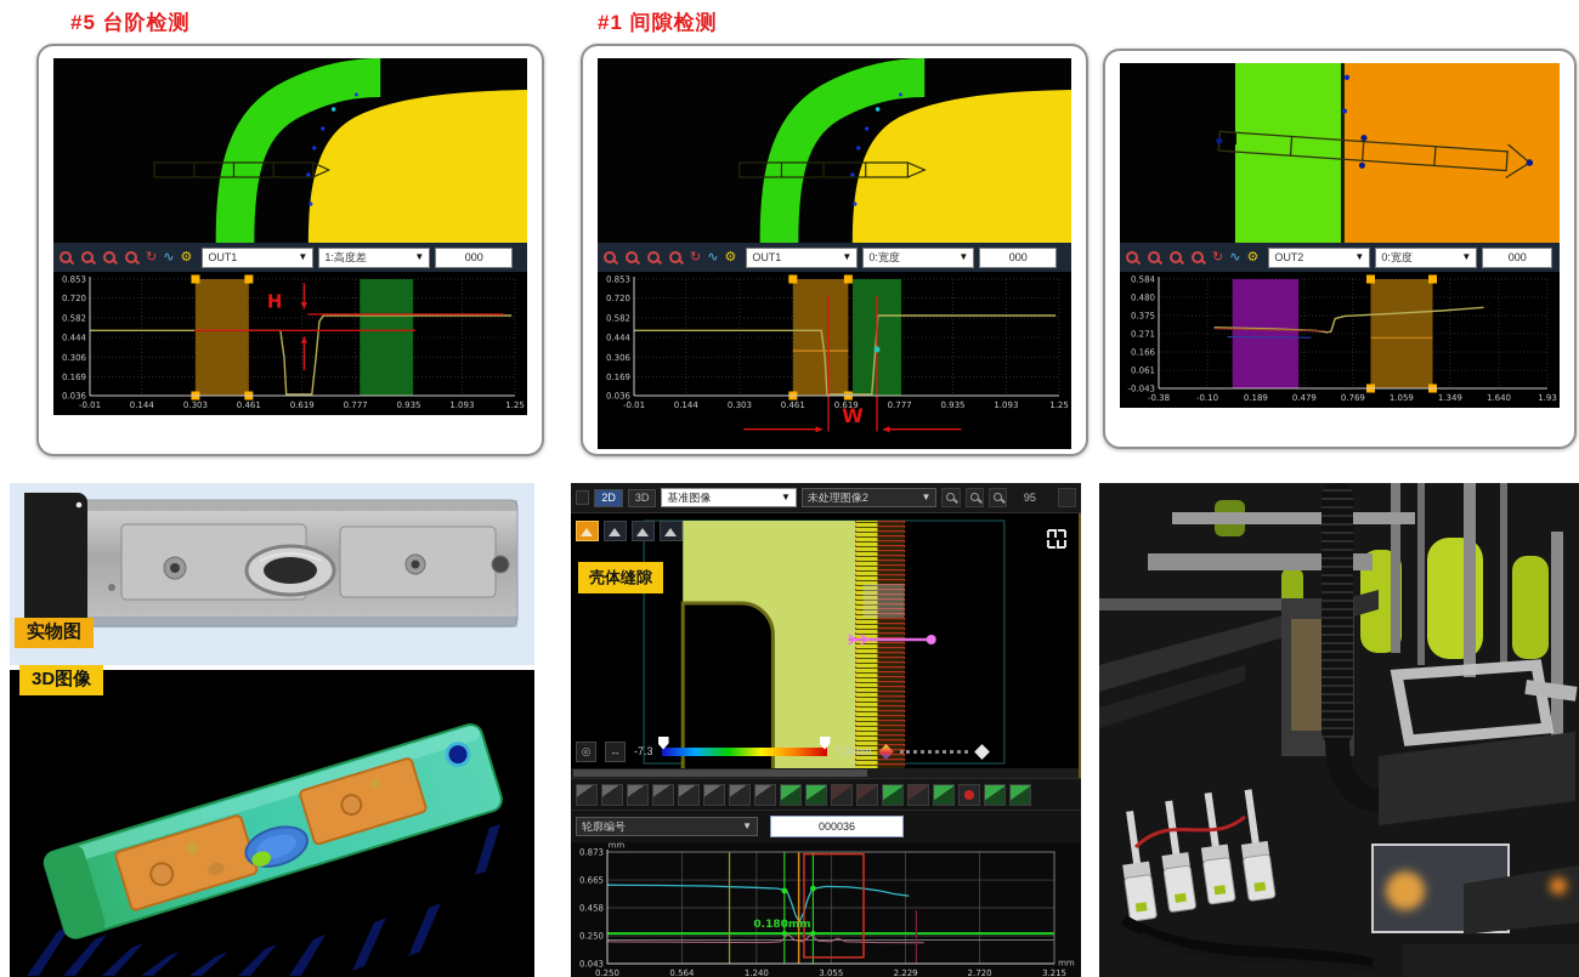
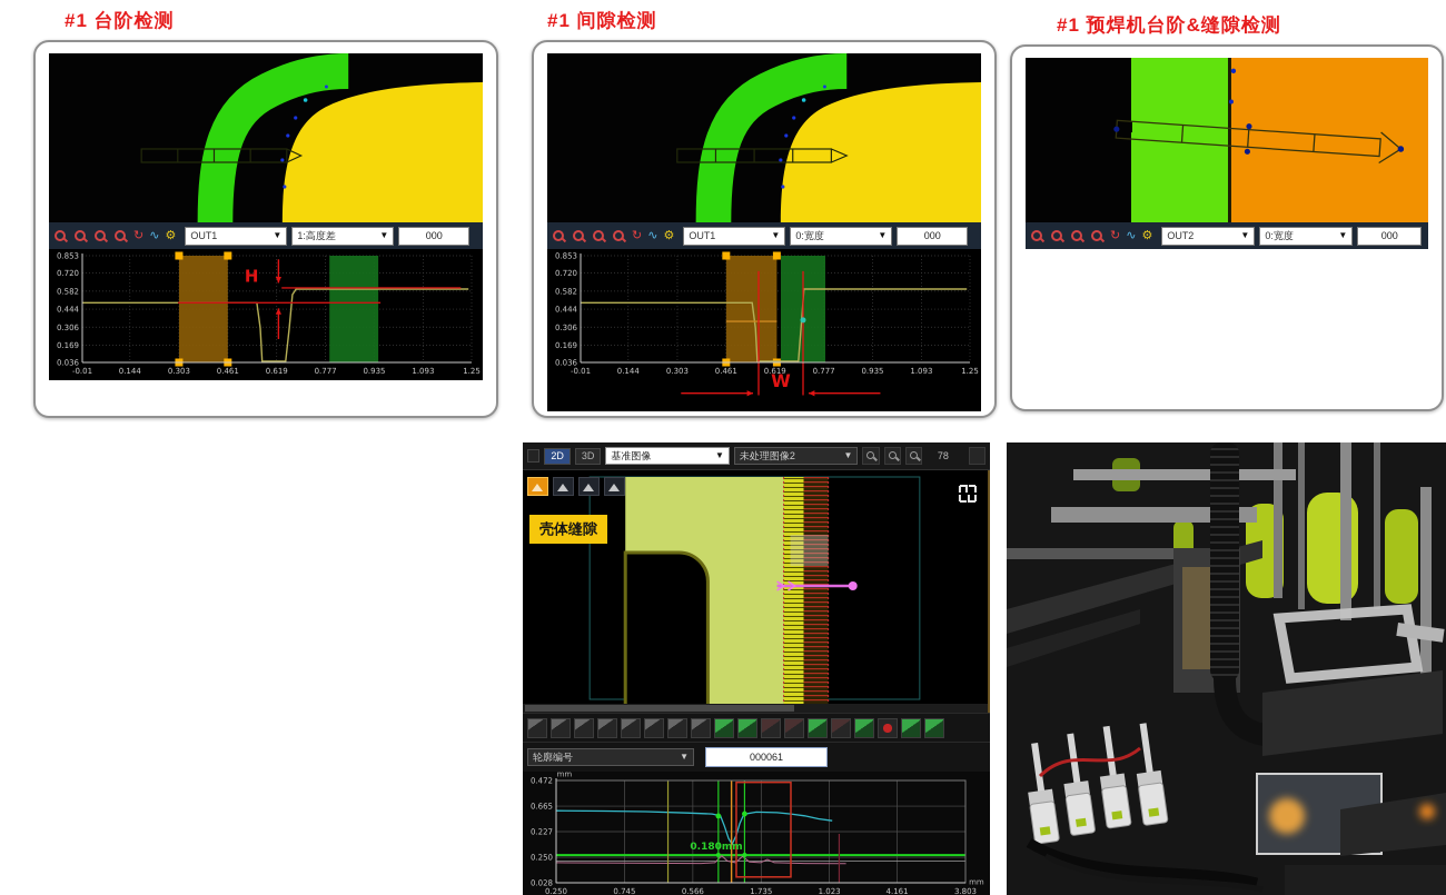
- #5 台阶检测
+ #1 台阶检测
  #1 间隙检测
+ #1 预焊机台阶&缝隙检测
  ↻
  ∿
  ⚙
  OUT1
  ▼
  1:高度差
  ▼
  000
  H
  -0.01
  0.144
  0.303
  0.461
  0.619
  0.777
  0.935
  1.093
  1.25
  0.853
  0.720
  0.582
  0.444
  0.306
  0.169
  0.036
  ↻
  ∿
  ⚙
  OUT1
  ▼
  0:宽度
  ▼
  000
  W
  -0.01
  0.144
  0.303
  0.461
  0.619
  0.777
  0.935
  1.093
  1.25
  0.853
  0.720
  0.582
  0.444
  0.306
  0.169
  0.036
  ↻
  ∿
  ⚙
  OUT2
  ▼
  0:宽度
  ▼
  000
- -0.38
- -0.10
- 0.189
- 0.479
- 0.769
- 1.059
- 1.349
- 1.640
- 1.93
- 0.584
- 0.480
- 0.375
- 0.271
- 0.166
- 0.061
- -0.043
- 实物图
- 3D图像
  2D
  3D
  基准图像
  ▼
  未处理图像2
  ▼
- 95
+ 78
  壳体缝隙
- ◎
- ↔
- -7.3
- 7.3 mm
  轮廓编号
  ▼
- 000036
+ 000061
  0.180mm
  mm
  mm
  0.250
- 0.564
+ 0.745
- 1.240
+ 0.566
- 3.055
+ 1.735
- 2.229
+ 1.023
- 2.720
+ 4.161
- 3.215
+ 3.803
- 0.873
+ 0.472
  0.665
- 0.458
+ 0.227
  0.250
- 0.043
+ 0.028
